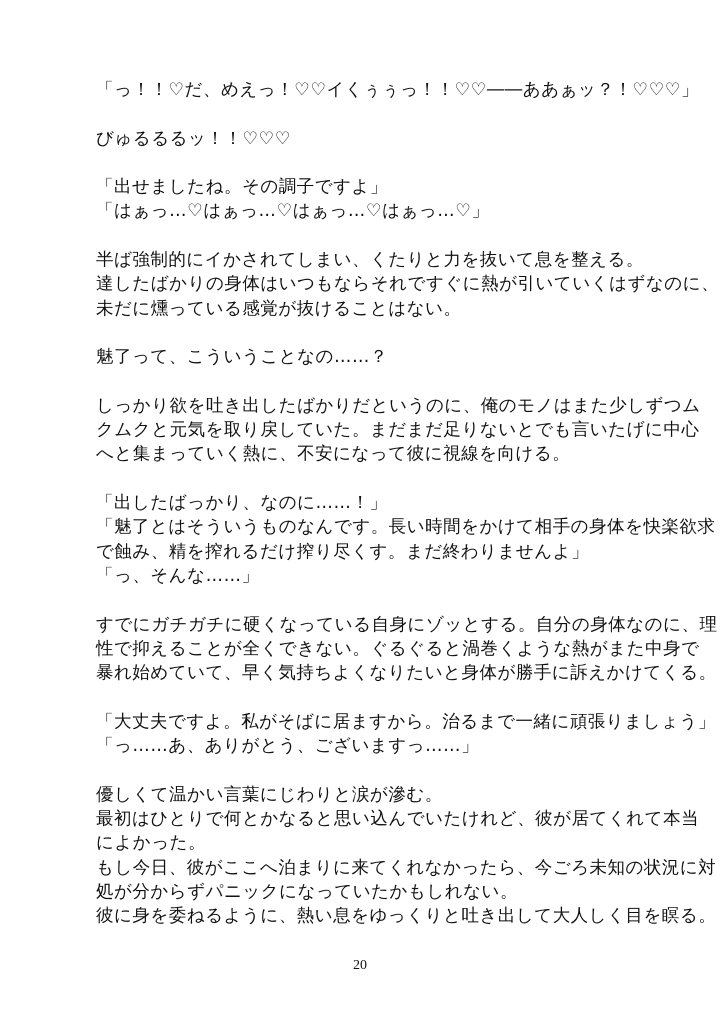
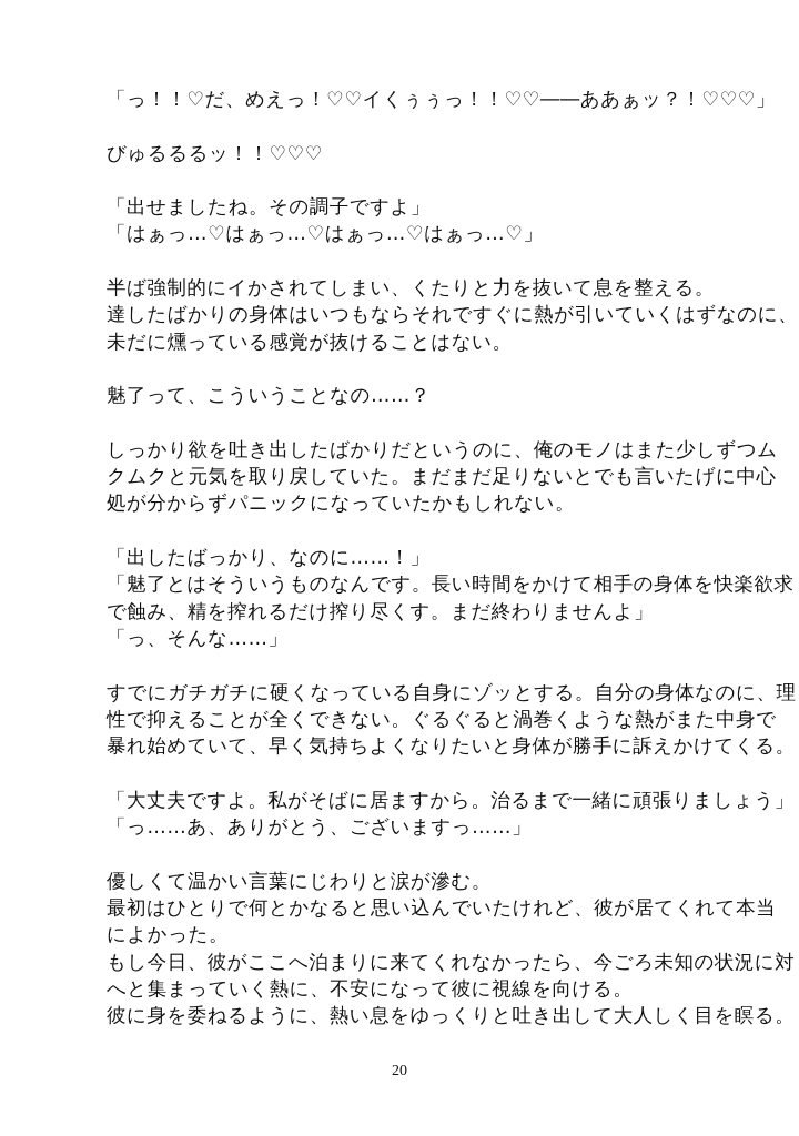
  「っ！！♡だ、めえっ！♡♡イくぅぅっ！！♡♡――ああぁッ？！♡♡♡」
  びゅるるるッ！！♡♡♡
  「出せましたね。その調子ですよ」
  「はぁっ…♡はぁっ…♡はぁっ…♡はぁっ…♡」
  半ば強制的にイかされてしまい、くたりと力を抜いて息を整える。
  達したばかりの身体はいつもならそれですぐに熱が引いていくはずなのに、
  未だに燻っている感覚が抜けることはない。
  魅了って、こういうことなの……？
  しっかり欲を吐き出したばかりだというのに、俺のモノはまた少しずつム
  クムクと元気を取り戻していた。まだまだ足りないとでも言いたげに中心
- へと集まっていく熱に、不安になって彼に視線を向ける。
+ 処が分からずパニックになっていたかもしれない。
  「出したばっかり、なのに……！」
  「魅了とはそういうものなんです。長い時間をかけて相手の身体を快楽欲求
  で蝕み、精を搾れるだけ搾り尽くす。まだ終わりませんよ」
  「っ、そんな……」
  すでにガチガチに硬くなっている自身にゾッとする。自分の身体なのに、理
  性で抑えることが全くできない。ぐるぐると渦巻くような熱がまた中身で
  暴れ始めていて、早く気持ちよくなりたいと身体が勝手に訴えかけてくる。
  「大丈夫ですよ。私がそばに居ますから。治るまで一緒に頑張りましょう」
  「っ……あ、ありがとう、ございますっ……」
  優しくて温かい言葉にじわりと涙が滲む。
  最初はひとりで何とかなると思い込んでいたけれど、彼が居てくれて本当
  によかった。
  もし今日、彼がここへ泊まりに来てくれなかったら、今ごろ未知の状況に対
- 処が分からずパニックになっていたかもしれない。
+ へと集まっていく熱に、不安になって彼に視線を向ける。
  彼に身を委ねるように、熱い息をゆっくりと吐き出して大人しく目を瞑る。
  20
